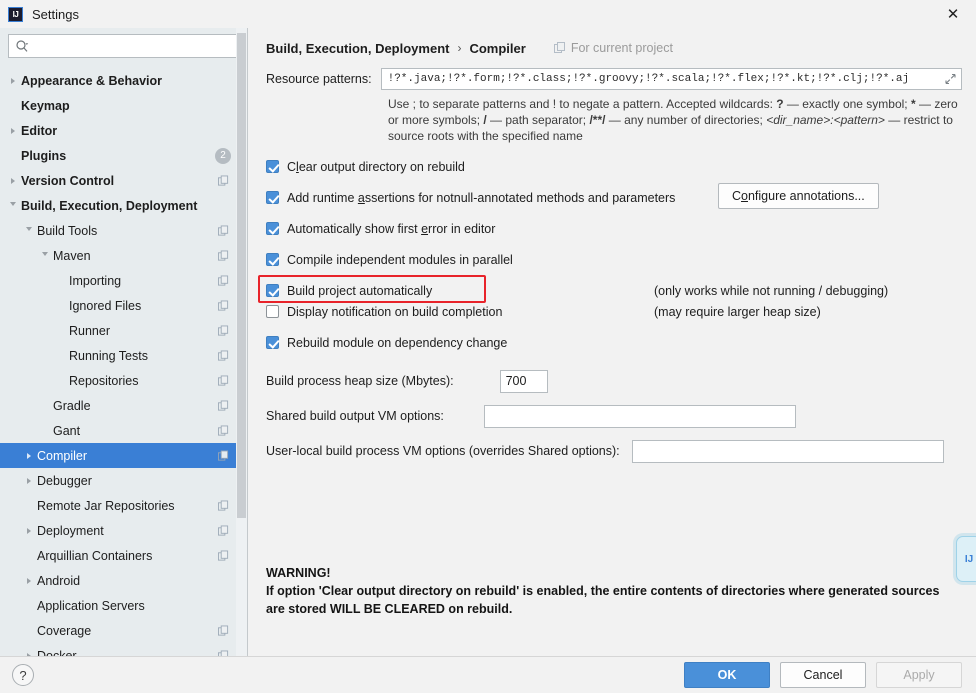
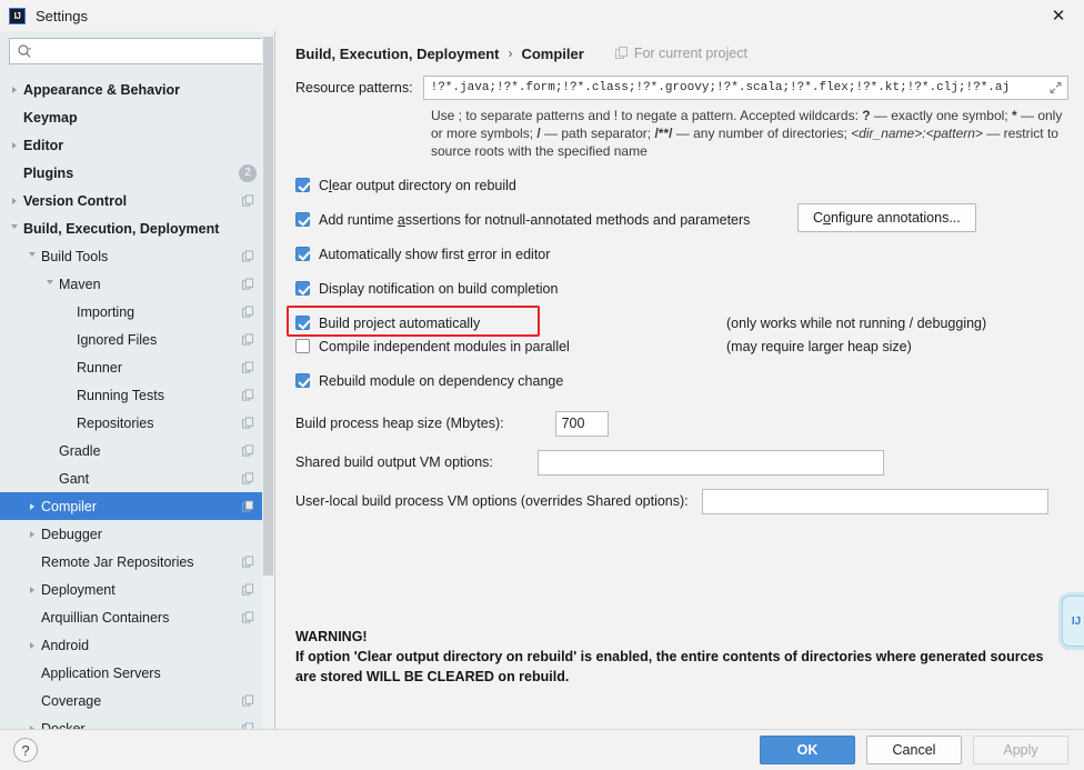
  IJ
  Settings
  ✕
  Appearance & Behavior
  Keymap
  Editor
  Plugins
  2
  Version Control
  Build, Execution, Deployment
  Build Tools
  Maven
  Importing
  Ignored Files
  Runner
  Running Tests
  Repositories
  Gradle
  Gant
  Compiler
  Debugger
  Remote Jar Repositories
  Deployment
  Arquillian Containers
  Android
  Application Servers
  Coverage
  Build, Execution, Deployment
  ›
  Compiler
  For current project
  Resource patterns:
  !?*.java;!?*.form;!?*.class;!?*.groovy;!?*.scala;!?*.flex;!?*.kt;!?*.clj;!?*.aj
- Use ; to separate patterns and ! to negate a pattern. Accepted wildcards: ? — exactly one symbol; * — zero or more symbols; / — path separator; /**/ — any number of directories; <dir_name>:<pattern> — restrict to source roots with the specified name
+ Use ; to separate patterns and ! to negate a pattern. Accepted wildcards: ? — exactly one symbol; * — only or more symbols; / — path separator; /**/ — any number of directories; <dir_name>:<pattern> — restrict to source roots with the specified name
  Clear output directory on rebuild
  Add runtime assertions for notnull-annotated methods and parameters
  Configure annotations...
  Automatically show first error in editor
- Compile independent modules in parallel
+ Display notification on build completion
  Build project automatically
  (only works while not running / debugging)
- Display notification on build completion
+ Compile independent modules in parallel
  (may require larger heap size)
  Rebuild module on dependency change
  Build process heap size (Mbytes):
  700
  Shared build output VM options:
  User-local build process VM options (overrides Shared options):
  WARNING!
  If option 'Clear output directory on rebuild' is enabled, the entire contents of directories where generated sources are stored WILL BE CLEARED on rebuild.
  IJ
  ?
  OK
  Cancel
  Apply
